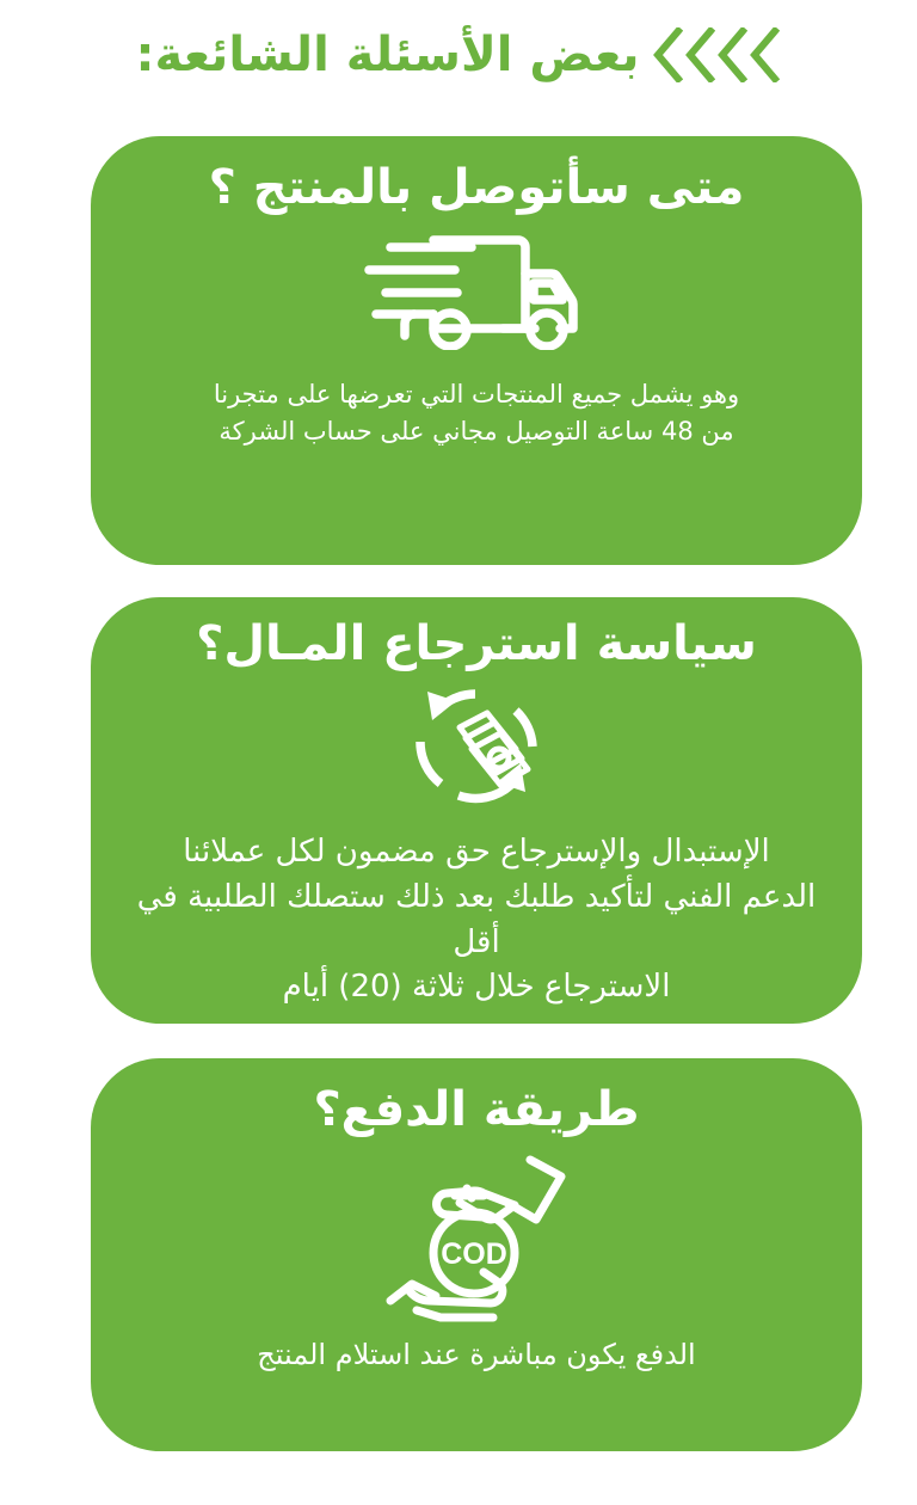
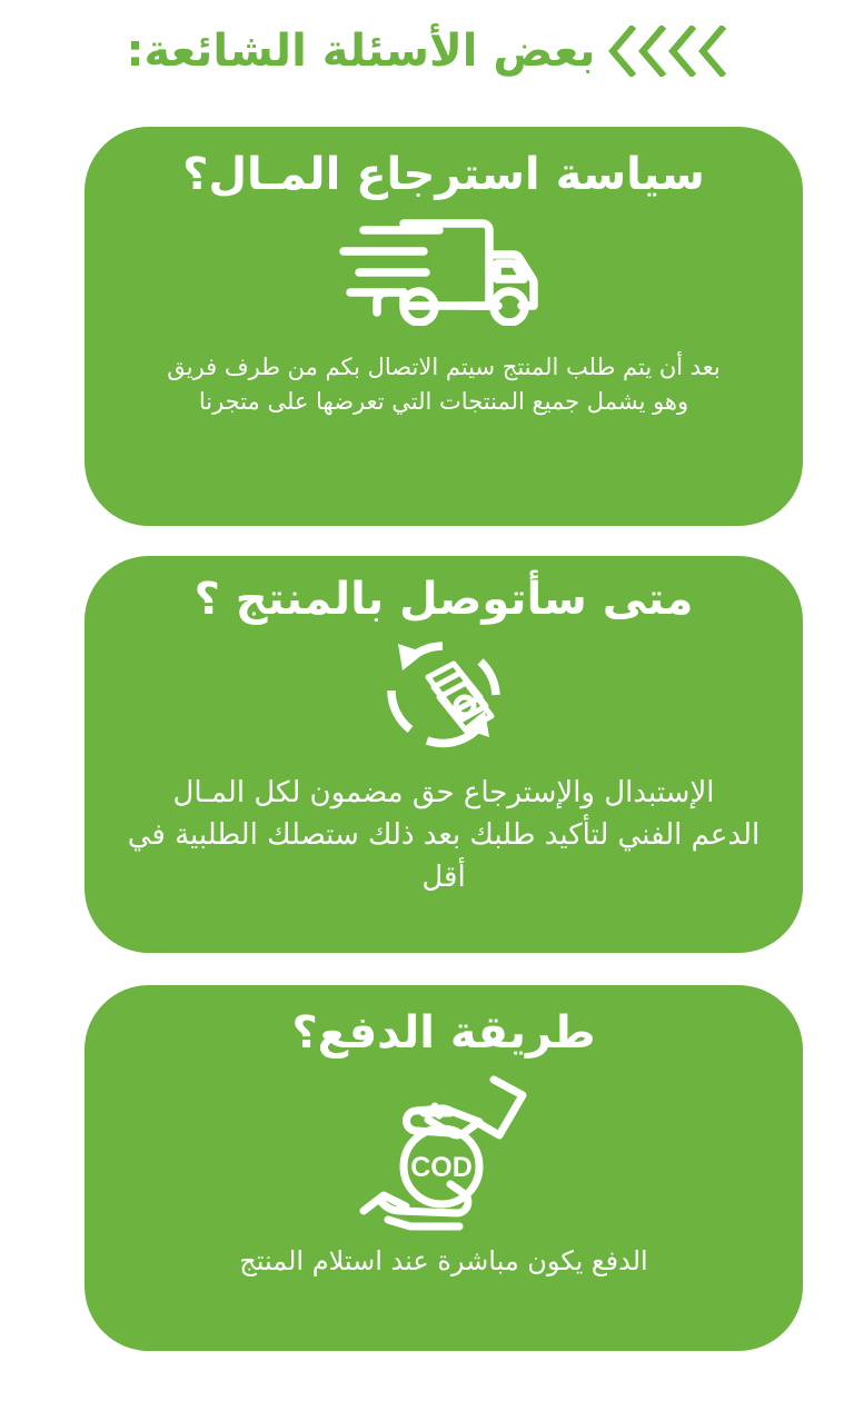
  بعض الأسئلة الشائعة:
- متى سأتوصل بالمنتج ؟
+ سياسة استرجاع المـال؟
+ بعد أن يتم طلب المنتج سيتم الاتصال بكم من طرف فريق
  وهو يشمل جميع المنتجات التي تعرضها على متجرنا
- من 48 ساعة التوصيل مجاني على حساب الشركة
- سياسة استرجاع المـال؟
+ متى سأتوصل بالمنتج ؟
- الإستبدال والإسترجاع حق مضمون لكل عملائنا
+ الإستبدال والإسترجاع حق مضمون لكل المـال
  الدعم الفني لتأكيد طلبك بعد ذلك ستصلك الطلبية في أقل
- الاسترجاع خلال ثلاثة (20) أيام
  طريقة الدفع؟
  COD
  الدفع يكون مباشرة عند استلام المنتج
